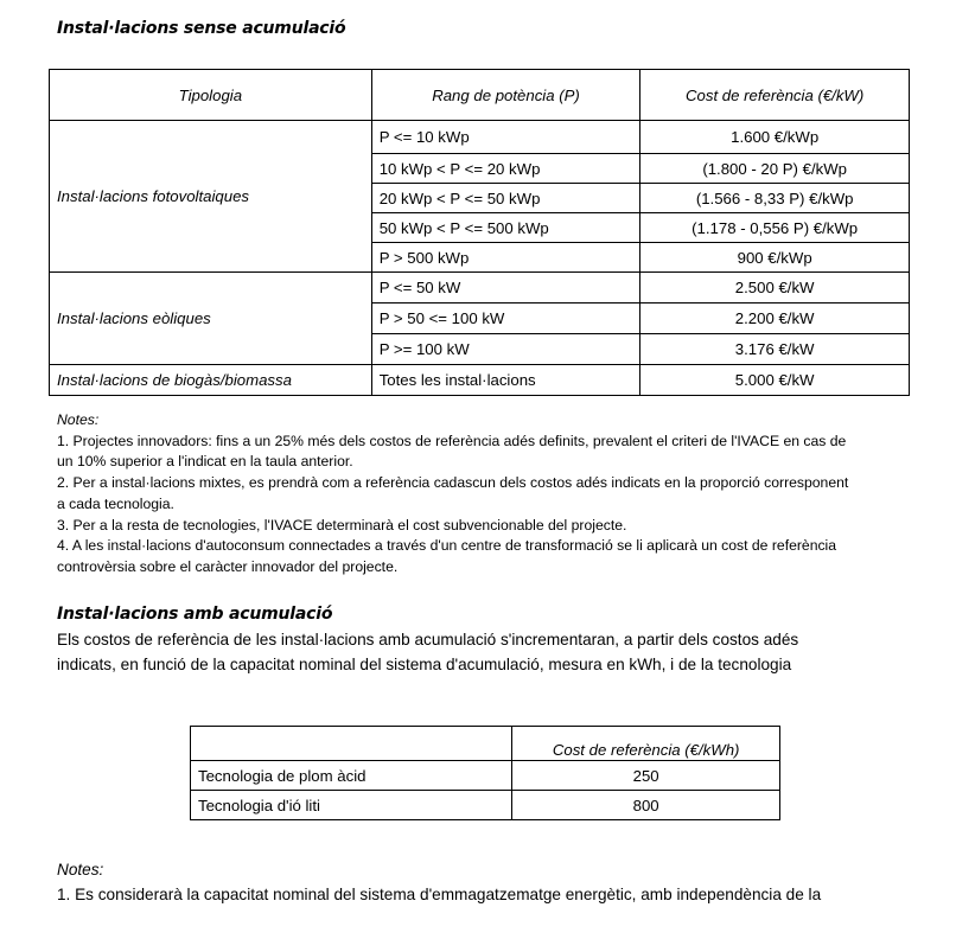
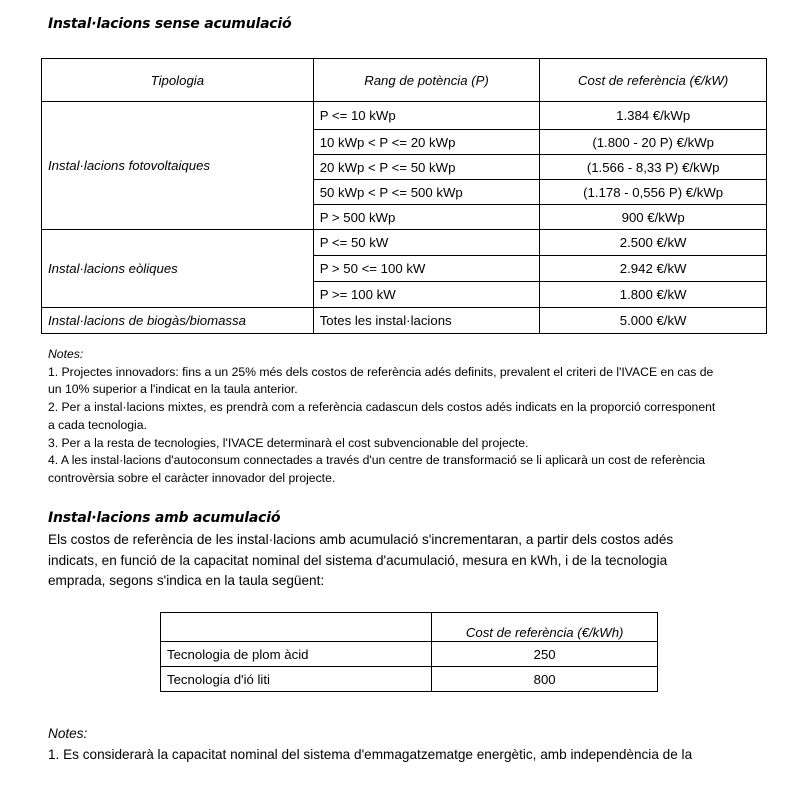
  Instal·lacions sense acumulació
  Tipologia	Rang de potència (P)	Cost de referència (€/kW)
- Instal·lacions fotovoltaiques	P <= 10 kWp	1.600 €/kWp
+ Instal·lacions fotovoltaiques	P <= 10 kWp	1.384 €/kWp
  10 kWp < P <= 20 kWp	(1.800 - 20 P) €/kWp
  20 kWp < P <= 50 kWp	(1.566 - 8,33 P) €/kWp
  50 kWp < P <= 500 kWp	(1.178 - 0,556 P) €/kWp
  P > 500 kWp	900 €/kWp
  Instal·lacions eòliques	P <= 50 kW	2.500 €/kW
- P > 50 <= 100 kW	2.200 €/kW
+ P > 50 <= 100 kW	2.942 €/kW
- P >= 100 kW	3.176 €/kW
+ P >= 100 kW	1.800 €/kW
  Instal·lacions de biogàs/biomassa	Totes les instal·lacions	5.000 €/kW
  Notes:
  1. Projectes innovadors: fins a un 25% més dels costos de referència adés definits, prevalent el criteri de l'IVACE en cas de
  un 10% superior a l'indicat en la taula anterior.
  2. Per a instal·lacions mixtes, es prendrà com a referència cadascun dels costos adés indicats en la proporció corresponent
  a cada tecnologia.
  3. Per a la resta de tecnologies, l'IVACE determinarà el cost subvencionable del projecte.
  4. A les instal·lacions d'autoconsum connectades a través d'un centre de transformació se li aplicarà un cost de referència
  controvèrsia sobre el caràcter innovador del projecte.
  Instal·lacions amb acumulació
  Els costos de referència de les instal·lacions amb acumulació s'incrementaran, a partir dels costos adés
  indicats, en funció de la capacitat nominal del sistema d'acumulació, mesura en kWh, i de la tecnologia
+ emprada, segons s'indica en la taula següent:
  	Cost de referència (€/kWh)
  Tecnologia de plom àcid	250
  Tecnologia d'ió liti	800
  Notes:
  1. Es considerarà la capacitat nominal del sistema d'emmagatzematge energètic, amb independència de la
